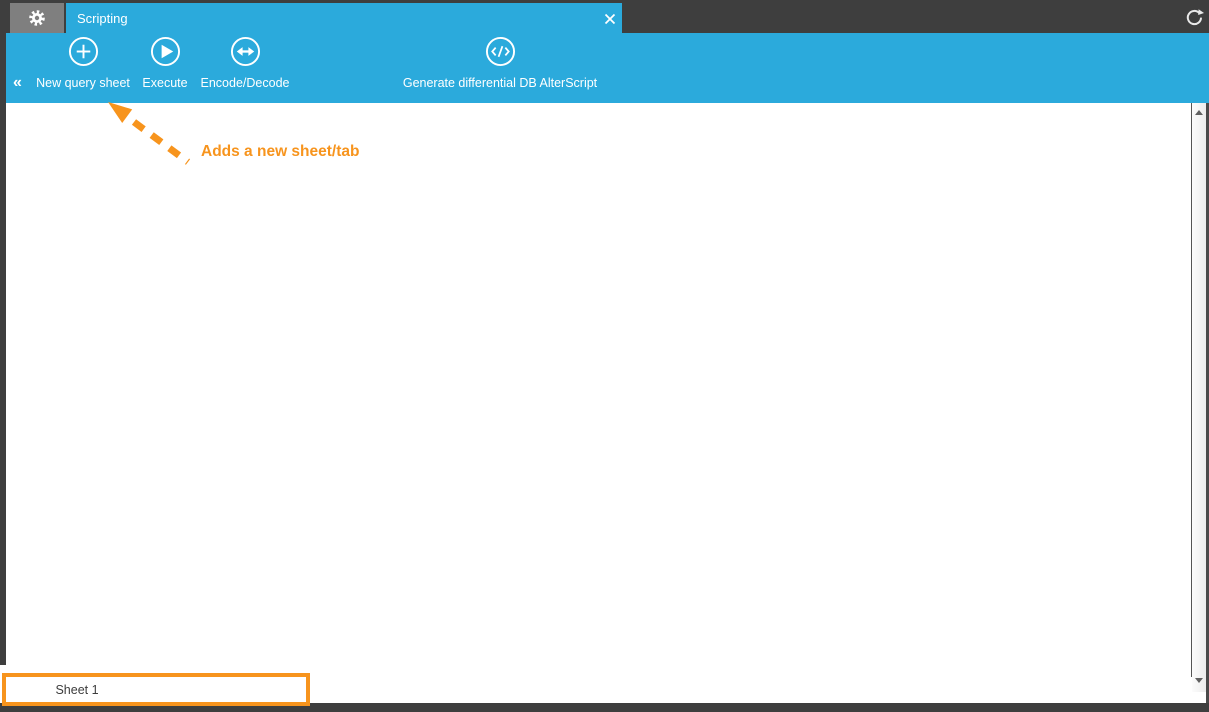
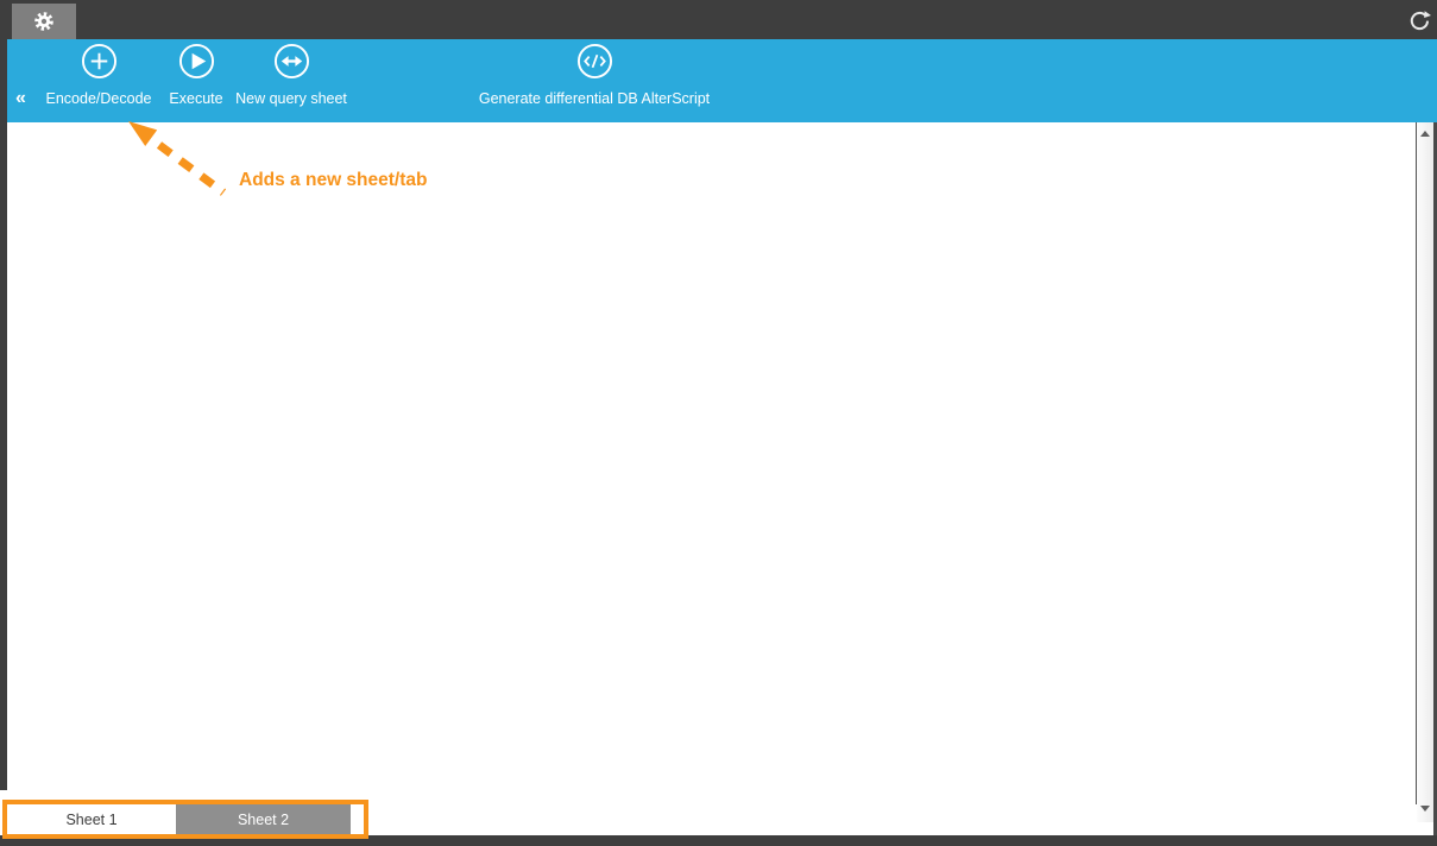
- Scripting
  «
- New query sheet
+ Encode/Decode
  Execute
- Encode/Decode
+ New query sheet
  Generate differential DB AlterScript
  Adds a new sheet/tab
  Sheet 1
+ Sheet 2
